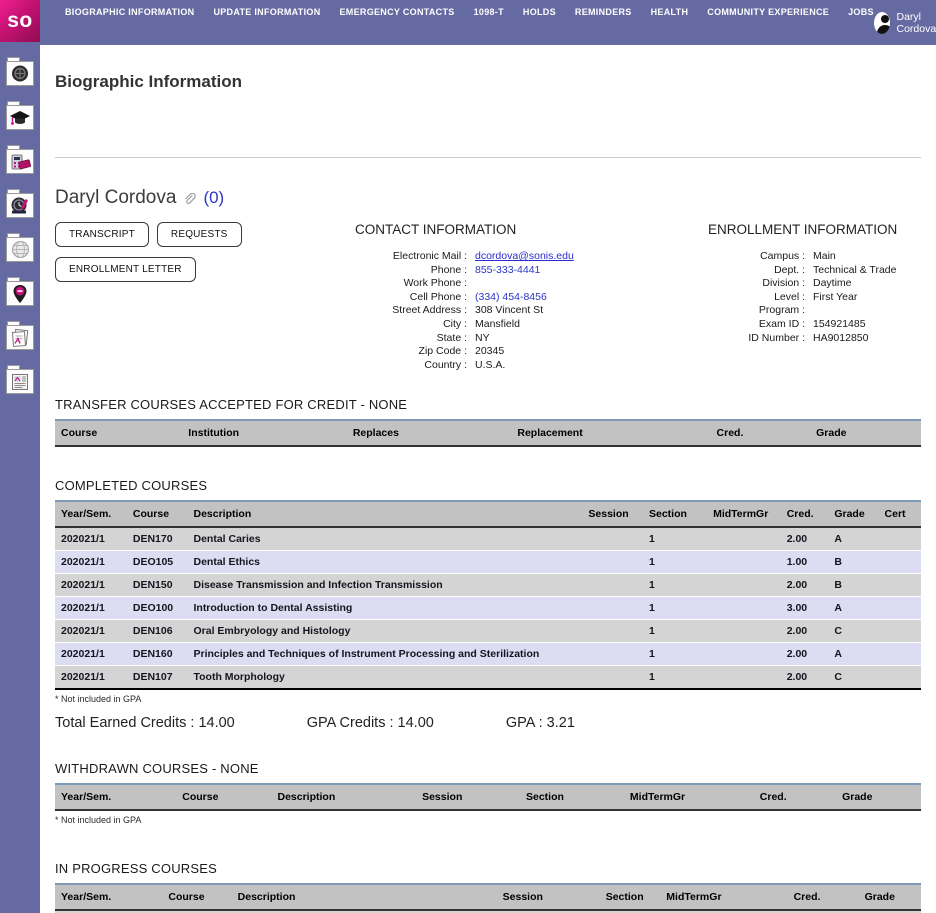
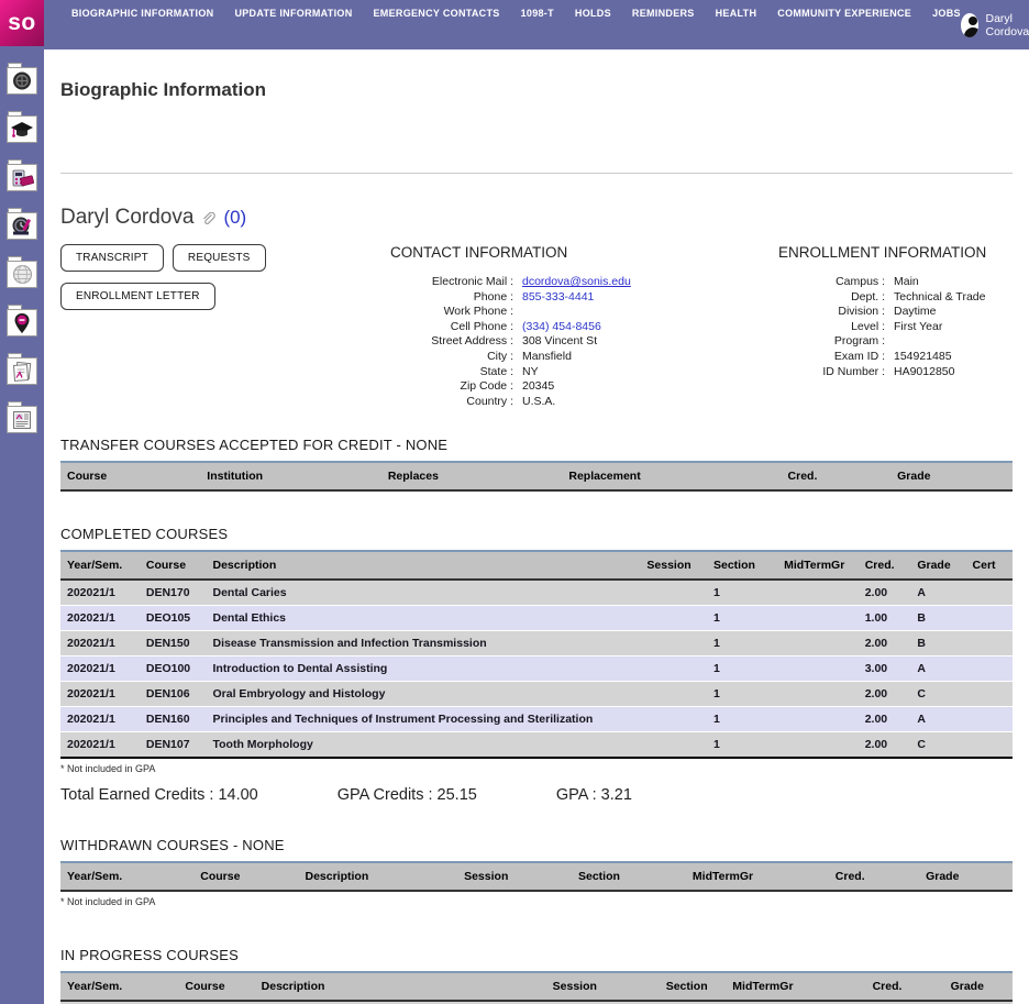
  so
  BIOGRAPHIC INFORMATION
  UPDATE INFORMATION
  EMERGENCY CONTACTS
  1098-T
  HOLDS
  REMINDERS
  HEALTH
  COMMUNITY EXPERIENCE
  JOBS
  Daryl Cordova
  Biographic Information
  Daryl Cordova
  (0)
  TRANSCRIPT
  REQUESTS
  ENROLLMENT LETTER
  CONTACT INFORMATION
  Electronic Mail :
  dcordova@sonis.edu
  Phone :
  855-333-4441
  Work Phone :
  Cell Phone :
  (334) 454-8456
  Street Address :
  308 Vincent St
  City :
  Mansfield
  State :
  NY
  Zip Code :
  20345
  Country :
  U.S.A.
  ENROLLMENT INFORMATION
  Campus :
  Main
  Dept. :
  Technical & Trade
  Division :
  Daytime
  Level :
  First Year
  Program :
  Exam ID :
  154921485
  ID Number :
  HA9012850
  TRANSFER COURSES ACCEPTED FOR CREDIT - NONE
  Course	Institution	Replaces	Replacement	Cred.	Grade
  COMPLETED COURSES
  Year/Sem.	Course	Description	Session	Section	MidTermGr	Cred.	Grade	Cert
  202021/1	DEN170	Dental Caries		1		2.00	A
  202021/1	DEO105	Dental Ethics		1		1.00	B
  202021/1	DEN150	Disease Transmission and Infection Transmission		1		2.00	B
  202021/1	DEO100	Introduction to Dental Assisting		1		3.00	A
  202021/1	DEN106	Oral Embryology and Histology		1		2.00	C
  202021/1	DEN160	Principles and Techniques of Instrument Processing and Sterilization		1		2.00	A
  202021/1	DEN107	Tooth Morphology		1		2.00	C
  * Not included in GPA
  Total Earned Credits : 14.00
- GPA Credits : 14.00
+ GPA Credits : 25.15
  GPA : 3.21
  WITHDRAWN COURSES - NONE
  Year/Sem.	Course	Description	Session	Section	MidTermGr	Cred.	Grade
  * Not included in GPA
  IN PROGRESS COURSES
  Year/Sem.	Course	Description	Session	Section	MidTermGr	Cred.	Grade
